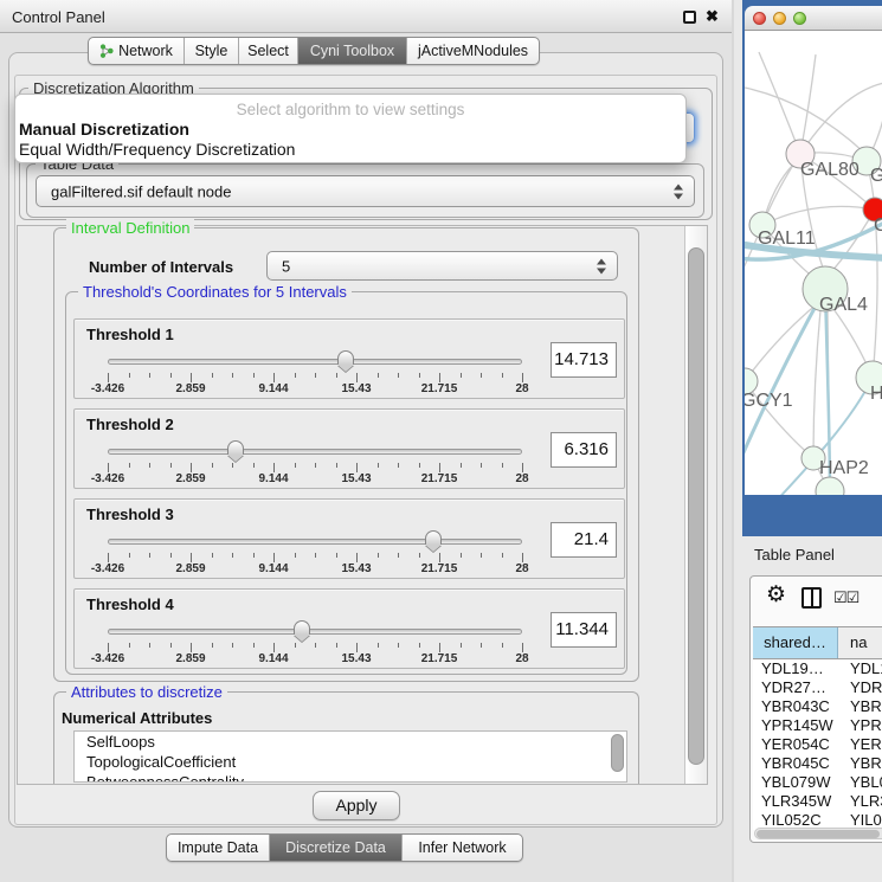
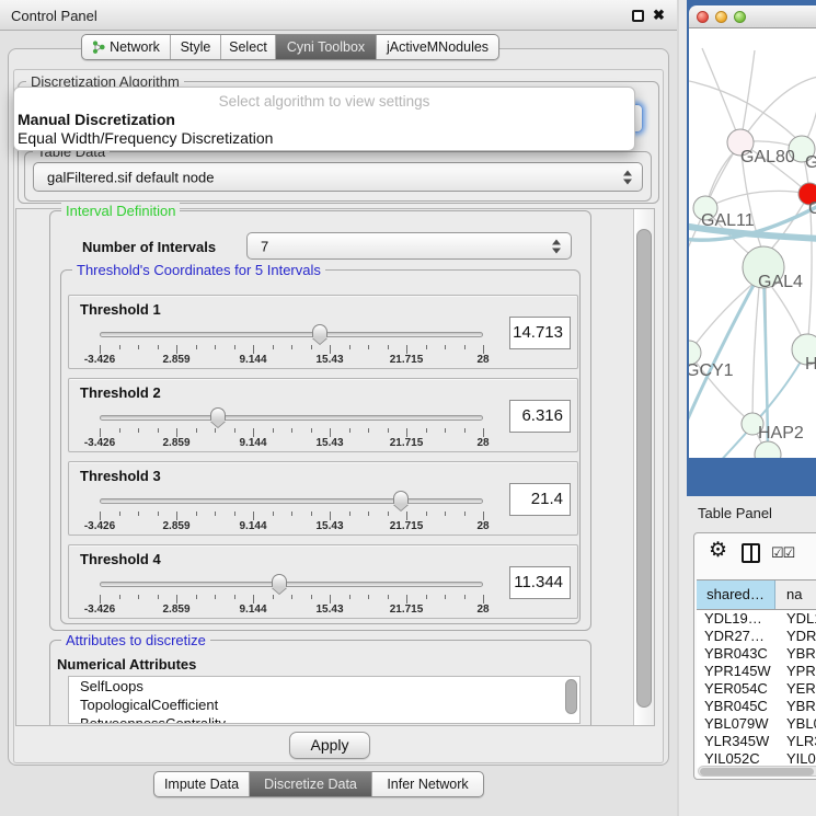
  Control Panel
  ✖
  Network
  Style
  Select
  Cyni Toolbox
  jActiveMNodules
  Discretization Algorithm
  Table Data
  galFiltered.sif default node
  Interval Definition
  Number of Intervals
- 5
+ 7
  Threshold's Coordinates for 5 Intervals
  Threshold 1
  -3.426
  2.859
  9.144
  15.43
  21.715
  28
  14.713
  Threshold 2
  -3.426
  2.859
  9.144
  15.43
  21.715
  28
  6.316
  Threshold 3
  -3.426
  2.859
  9.144
  15.43
  21.715
  28
  21.4
  Threshold 4
  -3.426
  2.859
  9.144
  15.43
  21.715
  28
  11.344
  Attributes to discretize
  Numerical Attributes
  SelfLoops
  TopologicalCoefficient
  BetweennessCentrality
  Apply
  Impute Data
  Discretize Data
  Infer Network
  Select algorithm to view settings
  Manual Discretization
  Equal Width/Frequency Discretization
  GAL80
  C
  GAL11
  GAL4
  GCY1
  H
  HAP2
  Table Panel
  ⚙
  ☑☑
  shared…
  na
  YDL19…
  YDL
  YDR27…
  YDR
  YBR043C
  YBR
  YPR145W
  YPR
  YER054C
  YER
  YBR045C
  YBR
  YBL079W
  YBL
  YLR345W
  YLR
  YIL052C
  YIL0
